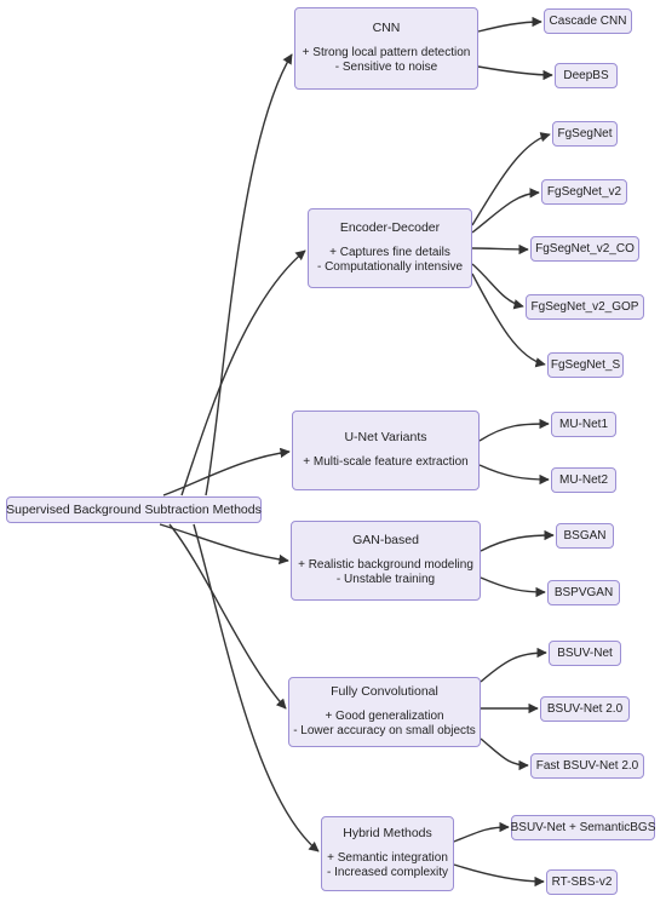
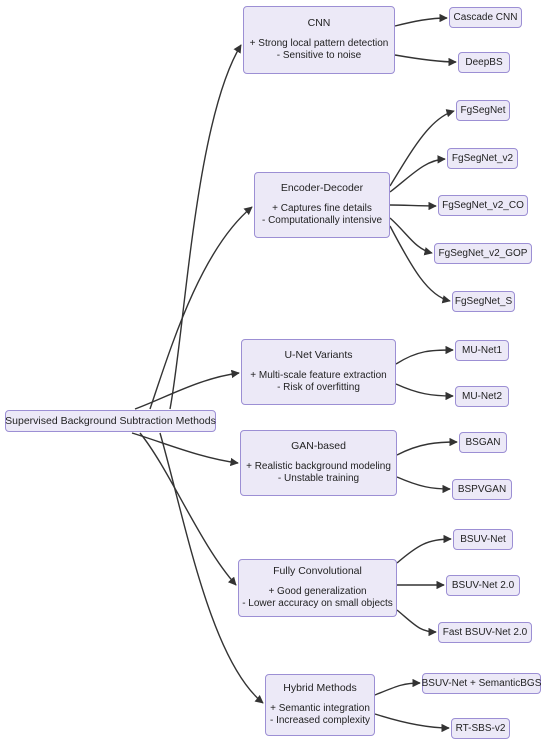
  Supervised Background Subtraction Methods
  CNN
  + Strong local pattern detection
  - Sensitive to noise
  Cascade CNN
  DeepBS
  Encoder-Decoder
  + Captures fine details
  - Computationally intensive
  FgSegNet
  FgSegNet_v2
  FgSegNet_v2_CO
  FgSegNet_v2_GOP
  FgSegNet_S
  U-Net Variants
  + Multi-scale feature extraction
+ - Risk of overfitting
  MU-Net1
  MU-Net2
  GAN-based
  + Realistic background modeling
  - Unstable training
  BSGAN
  BSPVGAN
  Fully Convolutional
  + Good generalization
  - Lower accuracy on small objects
  BSUV-Net
  BSUV-Net 2.0
  Fast BSUV-Net 2.0
  Hybrid Methods
  + Semantic integration
  - Increased complexity
  BSUV-Net + SemanticBGS
  RT-SBS-v2
